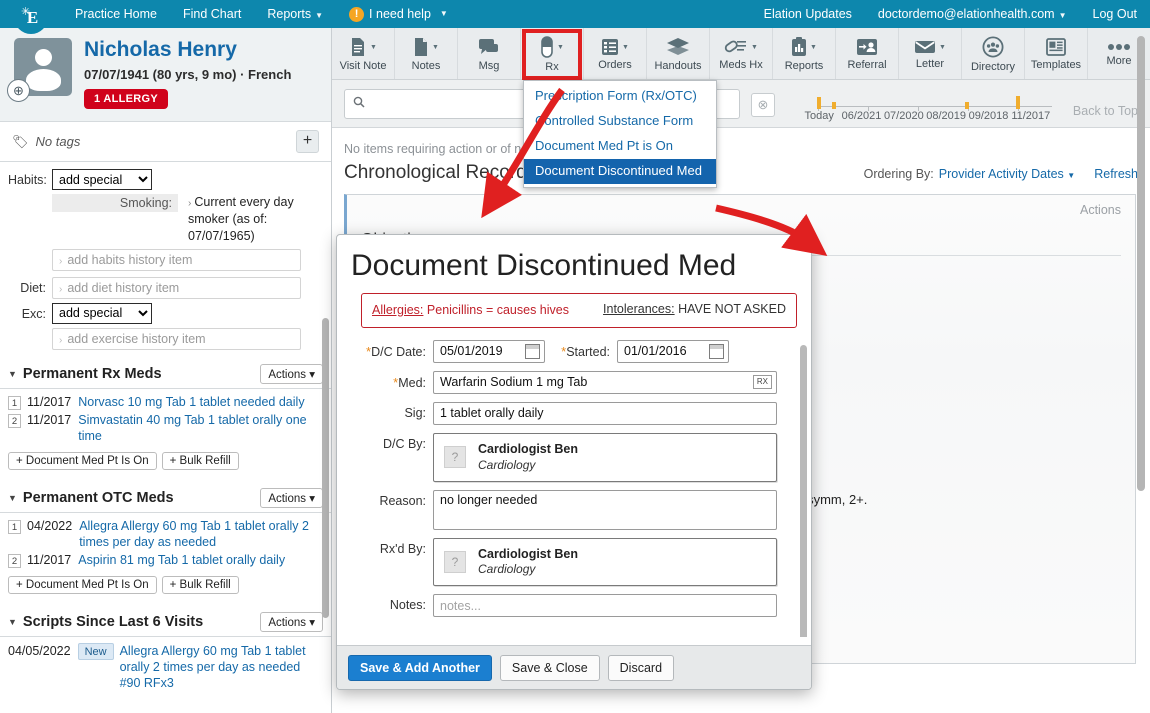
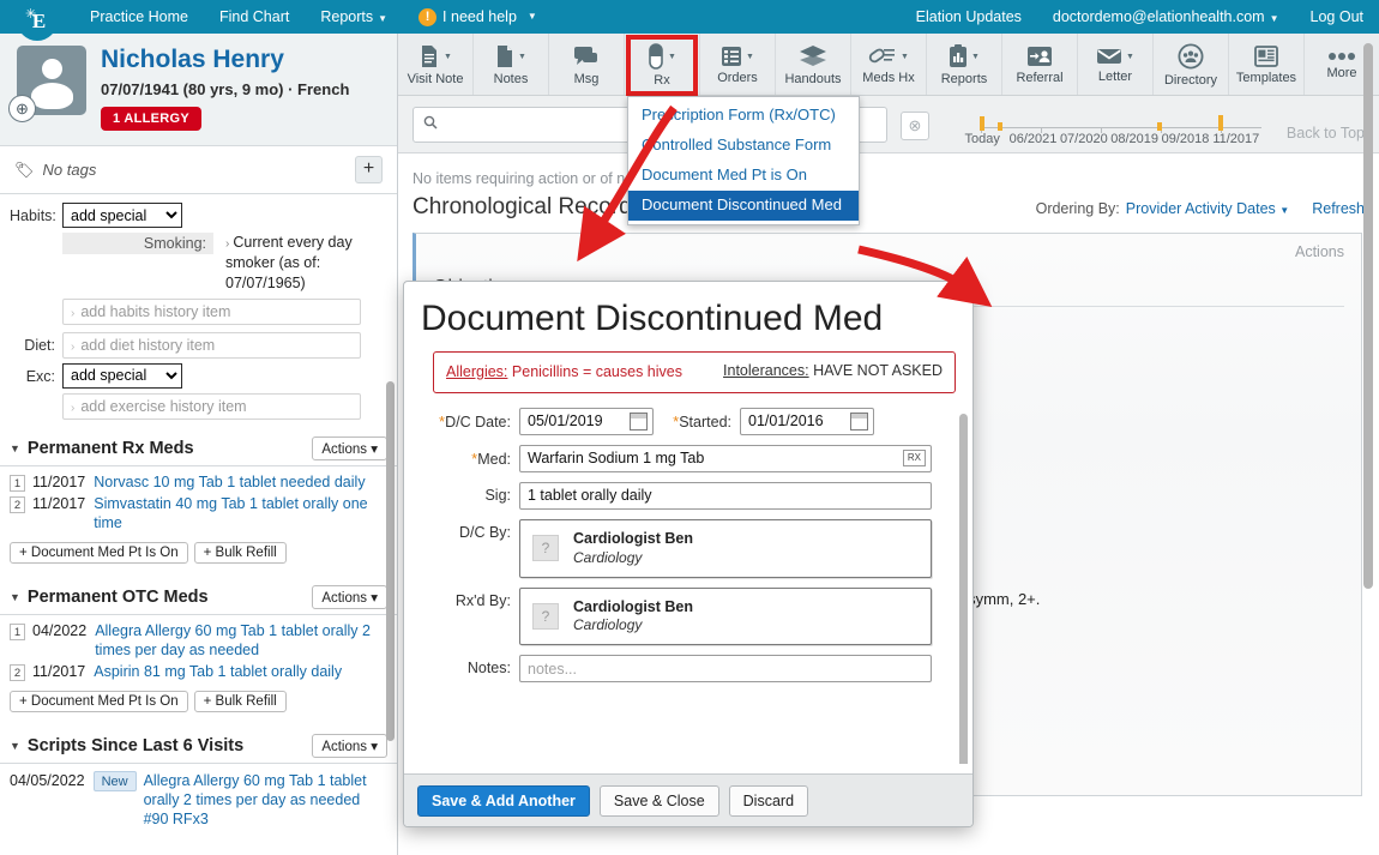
  ✳
  E
  Practice Home
  Find Chart
  Reports ▼
  !
  I need help
  ▼
  Elation Updates
  doctordemo@elationhealth.com ▼
  Log Out
  ⊕
  Nicholas Henry
  07/07/1941 (80 yrs, 9 mo) · French
  1 ALLERGY
  🏷
  No tags
  +
  Habits:
  add special
  Smoking:
  › Current every day smoker (as of: 07/07/1965)
  › add habits history item
  Diet:
  › add diet history item
  Exc:
  add special
  › add exercise history item
  ▼
  Permanent Rx Meds
  Actions ▾
  1
  11/2017
  Norvasc 10 mg Tab 1 tablet needed daily
  2
  11/2017
  Simvastatin 40 mg Tab 1 tablet orally one time
  + Document Med Pt Is On
  + Bulk Refill
  ▼
  Permanent OTC Meds
  Actions ▾
  1
  04/2022
  Allegra Allergy 60 mg Tab 1 tablet orally 2 times per day as needed
  2
  11/2017
  Aspirin 81 mg Tab 1 tablet orally daily
  + Document Med Pt Is On
  + Bulk Refill
  ▼
  Scripts Since Last 6 Visits
  Actions ▾
  04/05/2022
  New
  Allegra Allergy 60 mg Tab 1 tablet orally 2 times per day as needed #90 RFx3
  Visit Note
  Notes
  Msg
  Rx
  Orders
  Handouts
  Meds Hx
  Reports
  Referral
  Letter
  Directory
  Templates
  More
  ⊗
  Today
  06/2021
  07/2020
  08/2019
  09/2018
  11/2017
  Back to Top
  No items requiring action or of n
  Chronological Recod
  Ordering By:
  Provider Activity Dates ▼
  Refresh
  Actions
  Precription Form (Rx/OTC)
  ontrolled Substance Form
  Document Med Pt is On
  Document Discontinued Med
  Document Discontinued Med
  Allergies: Penicillins = causes hives
  Intolerances: HAVE NOT ASKED
  *D/C Date:
  05/01/2019
  *Started:
  01/01/2016
  *Med:
  Warfarin Sodium 1 mg Tab
  RX
  Sig:
  1 tablet orally daily
  D/C By:
  ?
  Cardiologist Ben
  Cardiology
- Reason:
- no longer needed
  Rx'd By:
  ?
  Cardiologist Ben
  Cardiology
  Notes:
  notes...
  Save & Add Another
  Save & Close
  Discard
